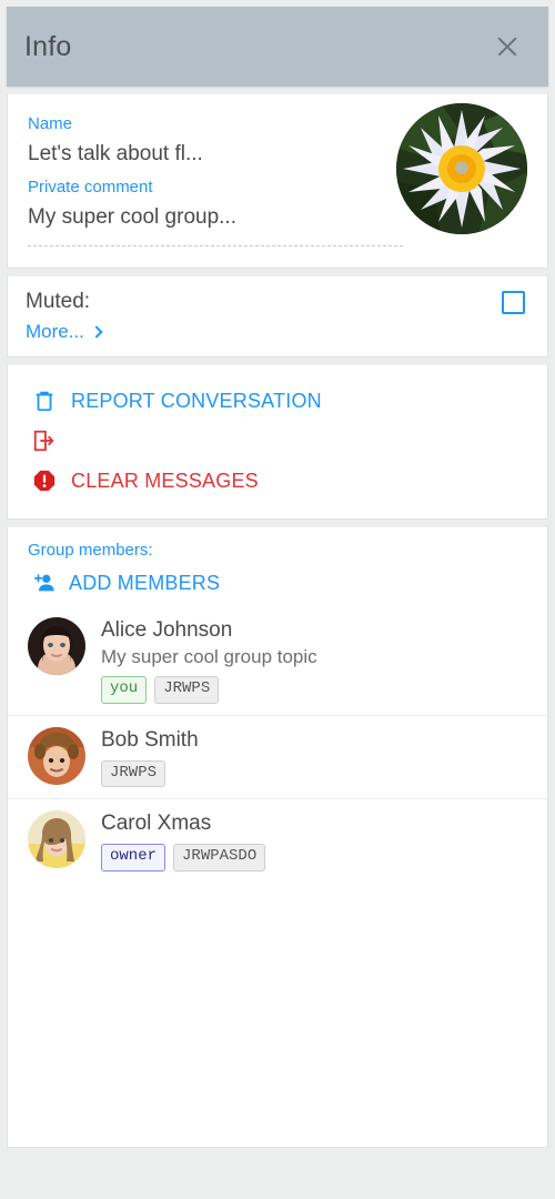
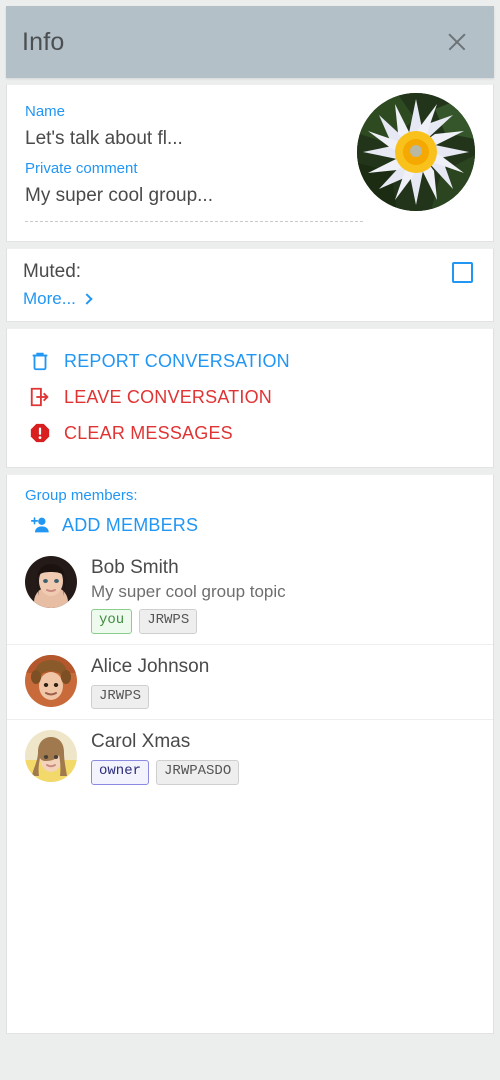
  Info
  Name
  Let's talk about fl...
  Private comment
  My super cool group...
  Muted:
  More...
  REPORT CONVERSATION
+ LEAVE CONVERSATION
  CLEAR MESSAGES
  Group members:
  ADD MEMBERS
- Alice Johnson
+ Bob Smith
  My super cool group topic
  you
  JRWPS
- Bob Smith
+ Alice Johnson
  JRWPS
  Carol Xmas
  owner
  JRWPASDO
